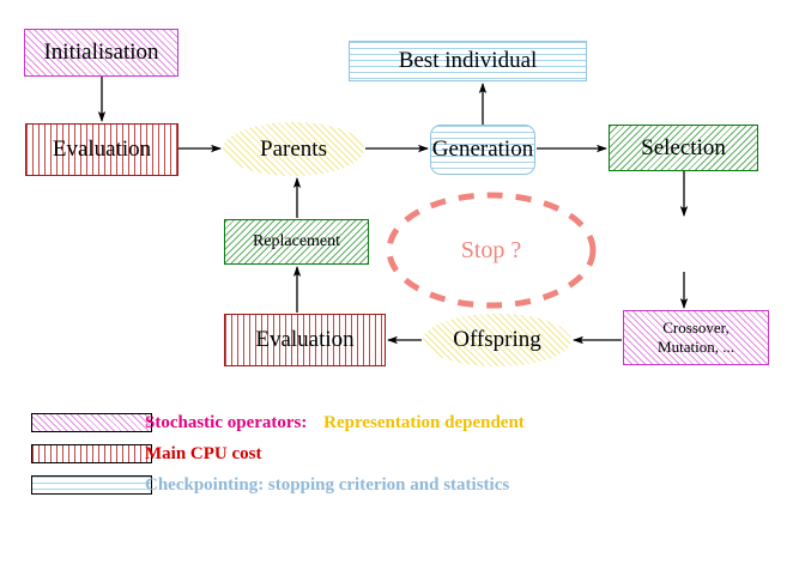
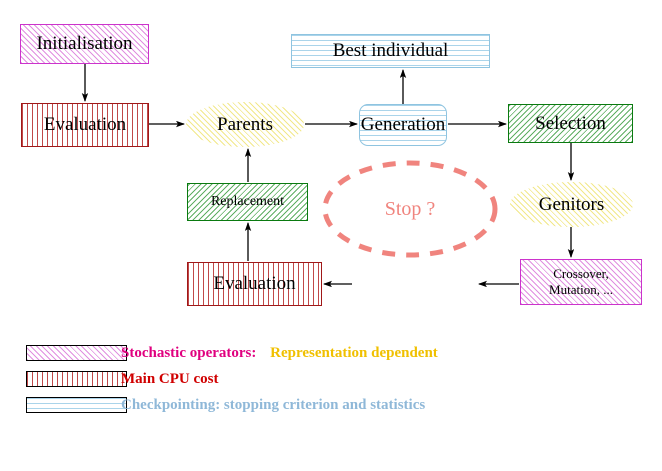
  Initialisation
  Best individual
  Evaluation
  Parents
  Generation
  Selection
  Replacement
  Stop ?
+ Genitors
  Evaluation
- Offspring
  Crossover,
  Mutation, ...
  Stochastic operators: Representation dependent
  Main CPU cost
  Checkpointing: stopping criterion and statistics
